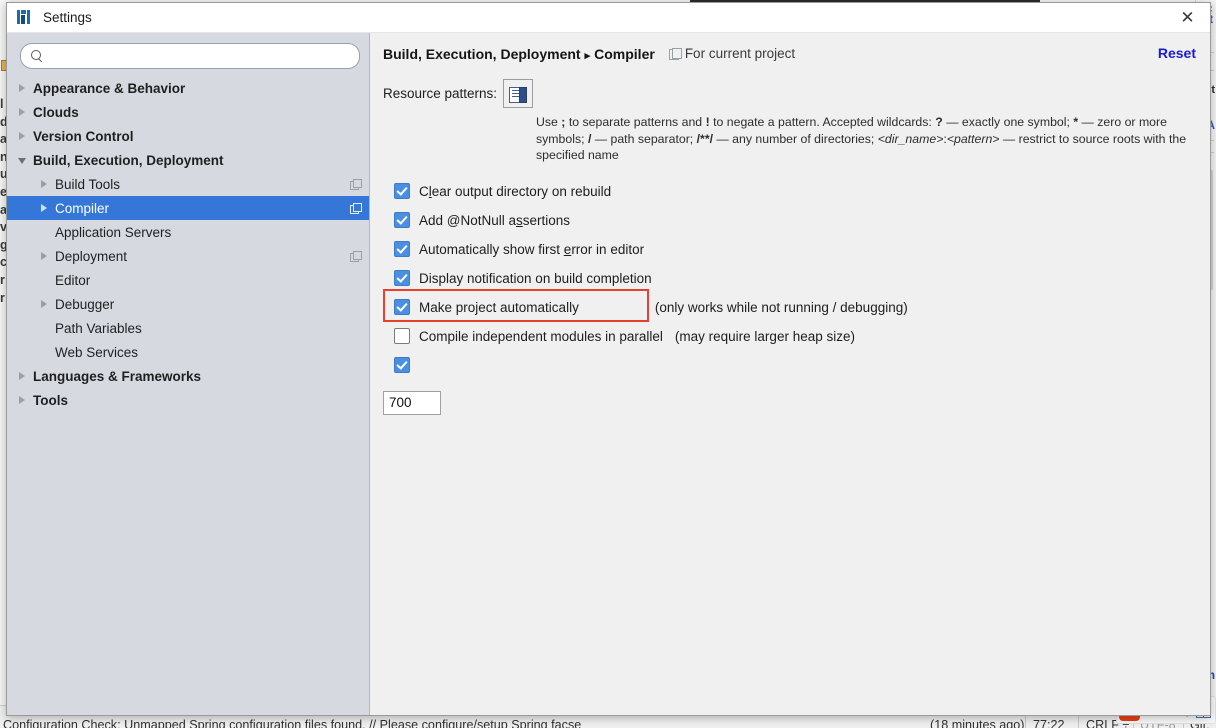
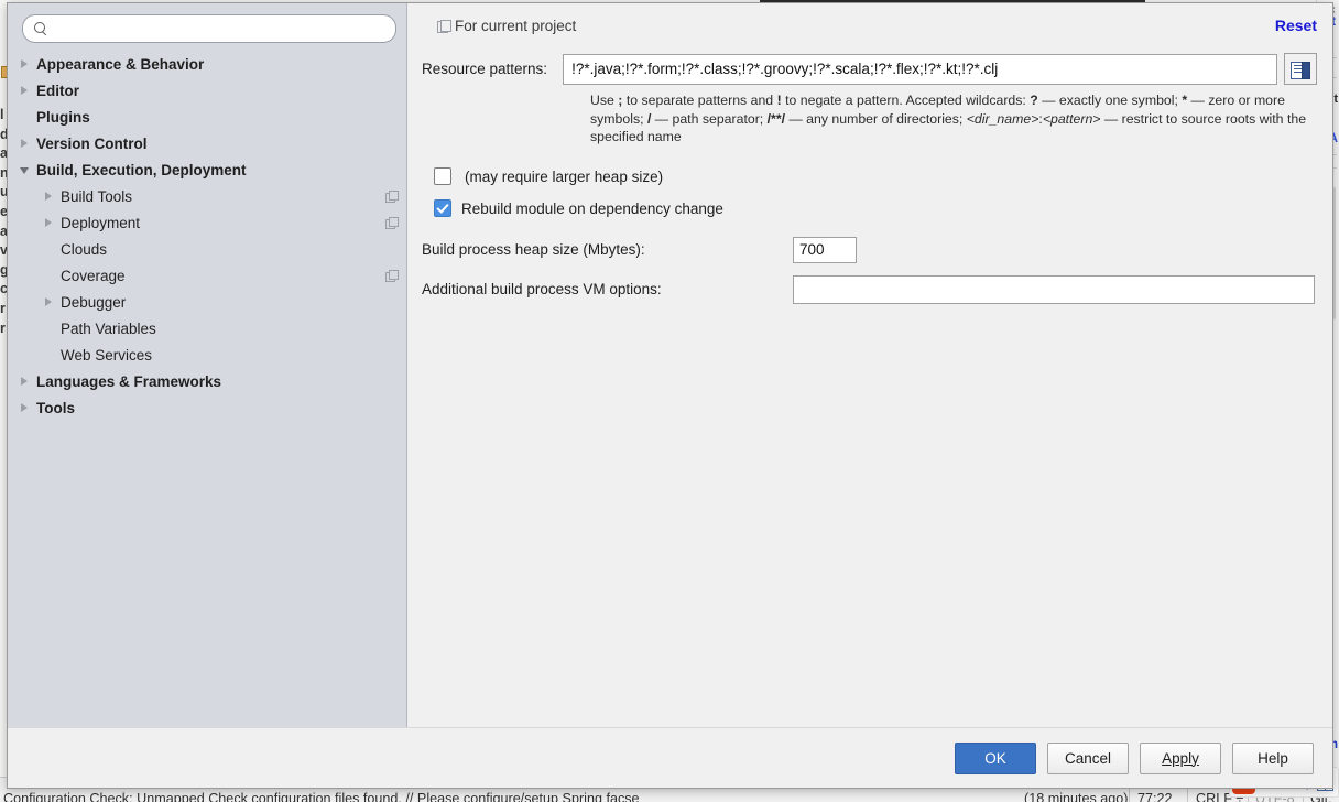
  l
  d
  a
  n
  u
  e
  a
  v
  g
  c
  r
  r
  t
- Configuration Check: Unmapped Spring configuration files found. // Please configure/setup Spring facse
+ Configuration Check: Unmapped Check configuration files found. // Please configure/setup Spring facse
  (18 minutes ago)
  77:22
  CRLF ÷
  UTF-8
  Git:
- Settings
- ✕
  Appearance & Behavior
- Clouds
+ Editor
+ Plugins
  Version Control
  Build, Execution, Deployment
  Build Tools
- Compiler
- Application Servers
  Deployment
- Editor
+ Clouds
+ Coverage
  Debugger
  Path Variables
  Web Services
  Languages & Frameworks
  Tools
- Build, Execution, Deployment ▸ Compiler
  For current project
  Reset
  Resource patterns:
+ !?*.java;!?*.form;!?*.class;!?*.groovy;!?*.scala;!?*.flex;!?*.kt;!?*.clj
  Use ; to separate patterns and ! to negate a pattern. Accepted wildcards: ? — exactly one symbol; * — zero or more symbols; / — path separator; /**/ — any number of directories; <dir_name>:<pattern> — restrict to source roots with the specified name
- Clear output directory on rebuild
- Add @NotNull assertions
- Automatically show first error in editor
- Display notification on build completion
- Make project automatically
- (only works while not running / debugging)
- Compile independent modules in parallel
  (may require larger heap size)
+ Rebuild module on dependency change
+ Build process heap size (Mbytes):
  700
+ Additional build process VM options:
+ OK
+ Cancel
+ Apply
+ Help
